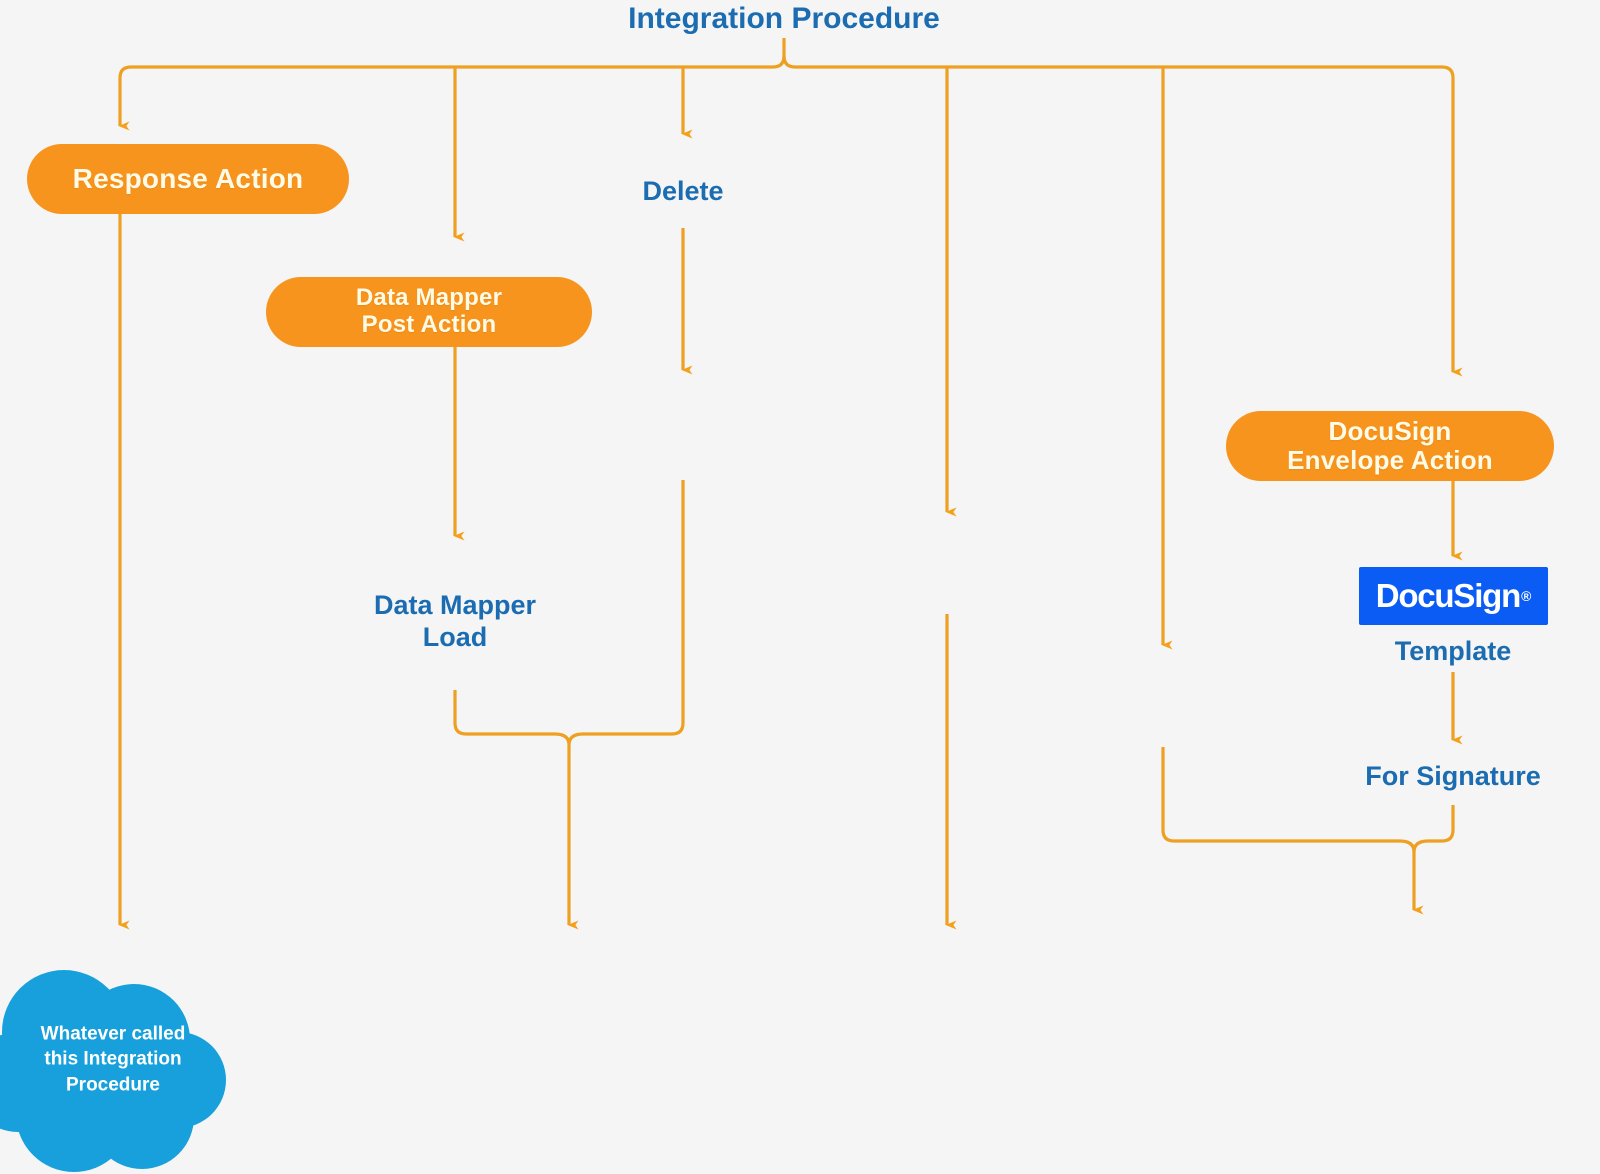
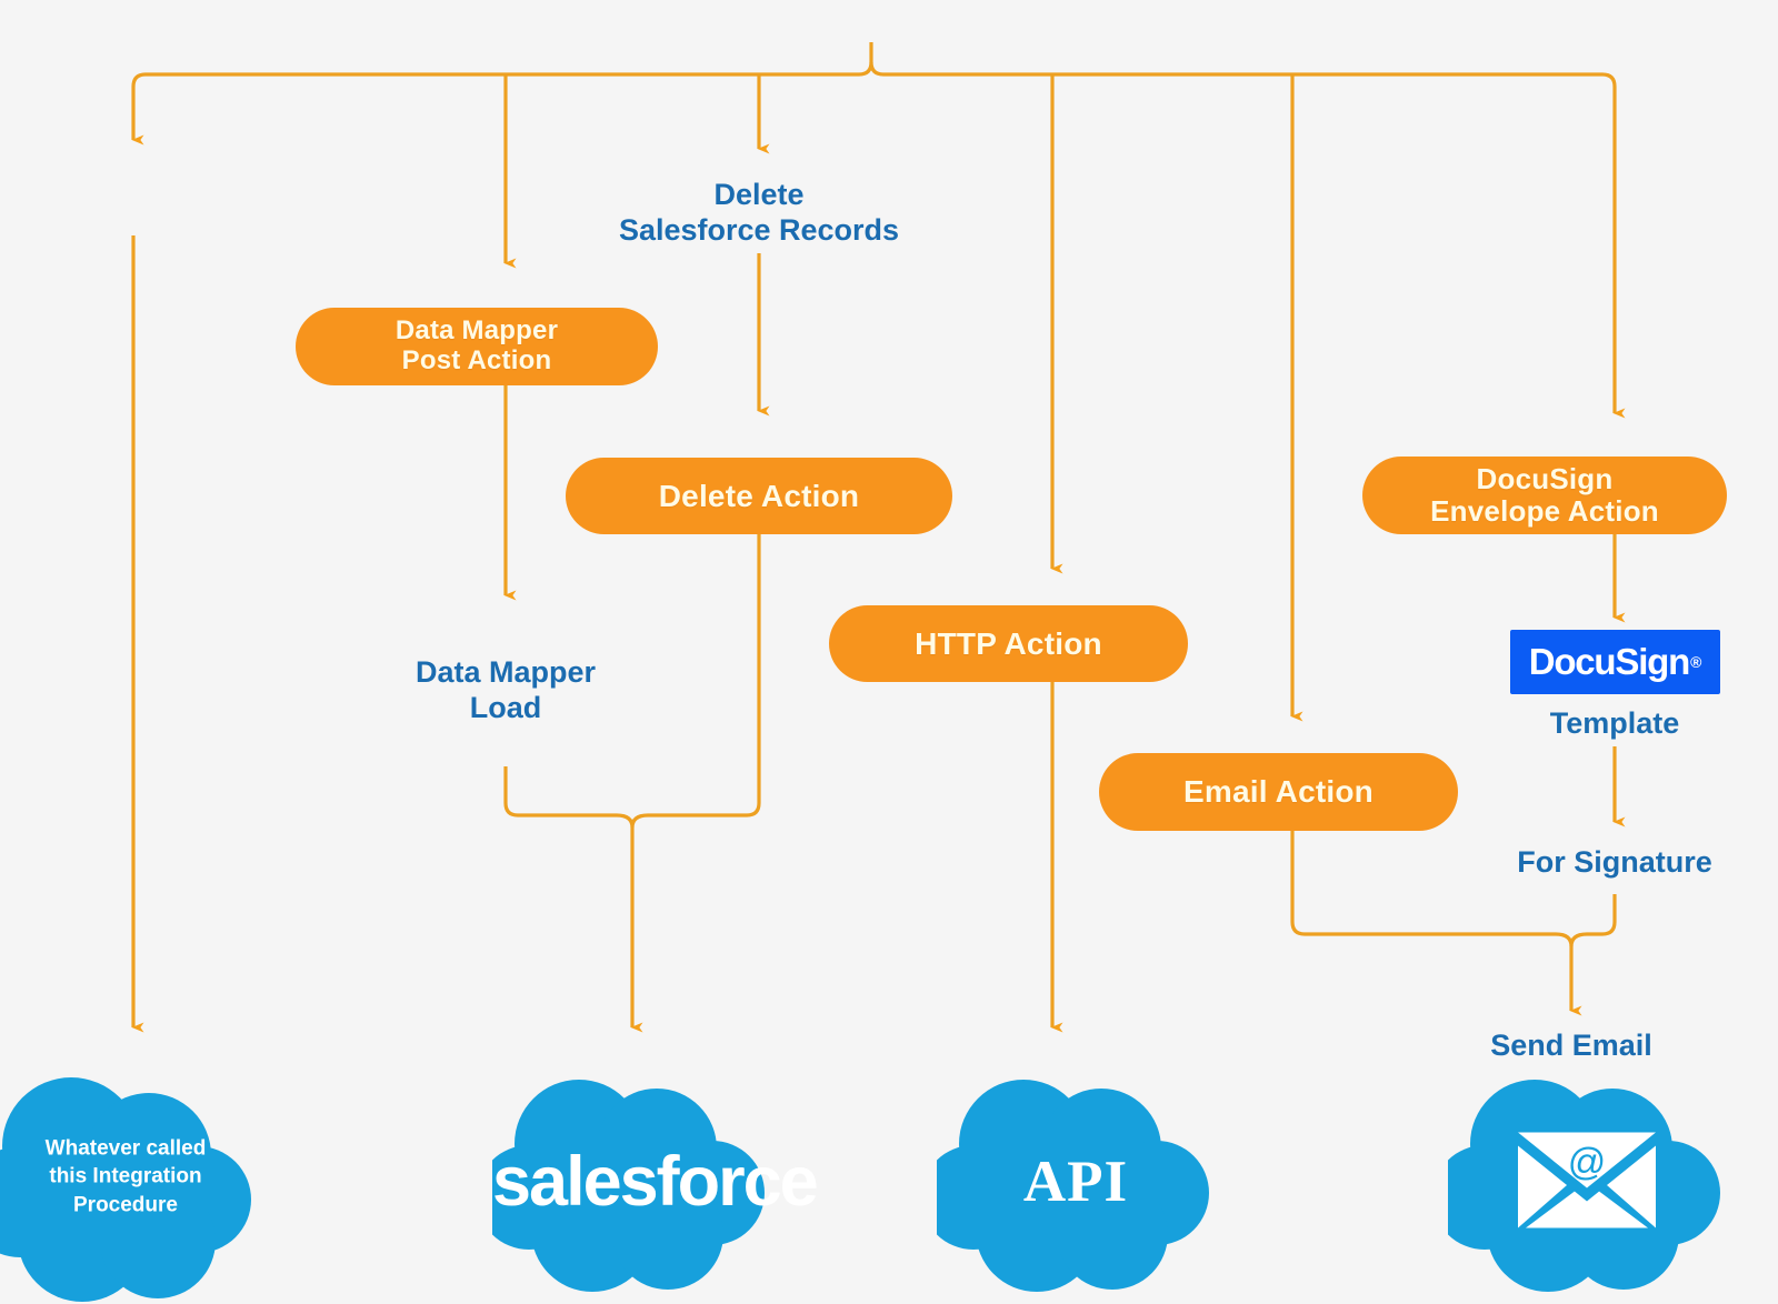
- Integration Procedure
- Response Action
  Data Mapper
  Post Action
+ Delete Action
+ HTTP Action
+ Email Action
  DocuSign
  Envelope Action
  Delete
+ Salesforce Records
  Data Mapper
  Load
  Template
  For Signature
+ Send Email
  DocuSign
  ®
  Whatever called
  this Integration
  Procedure
+ salesforce
+ API
+ @
